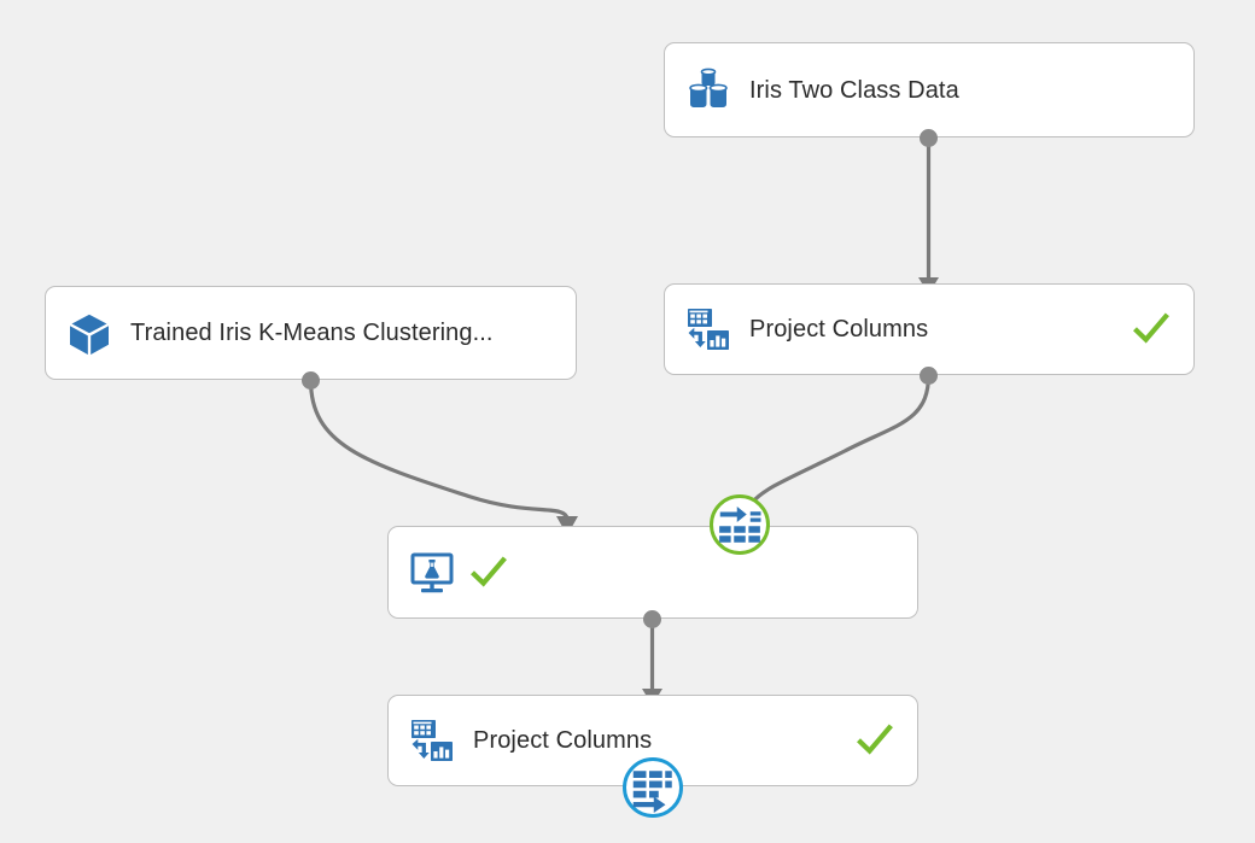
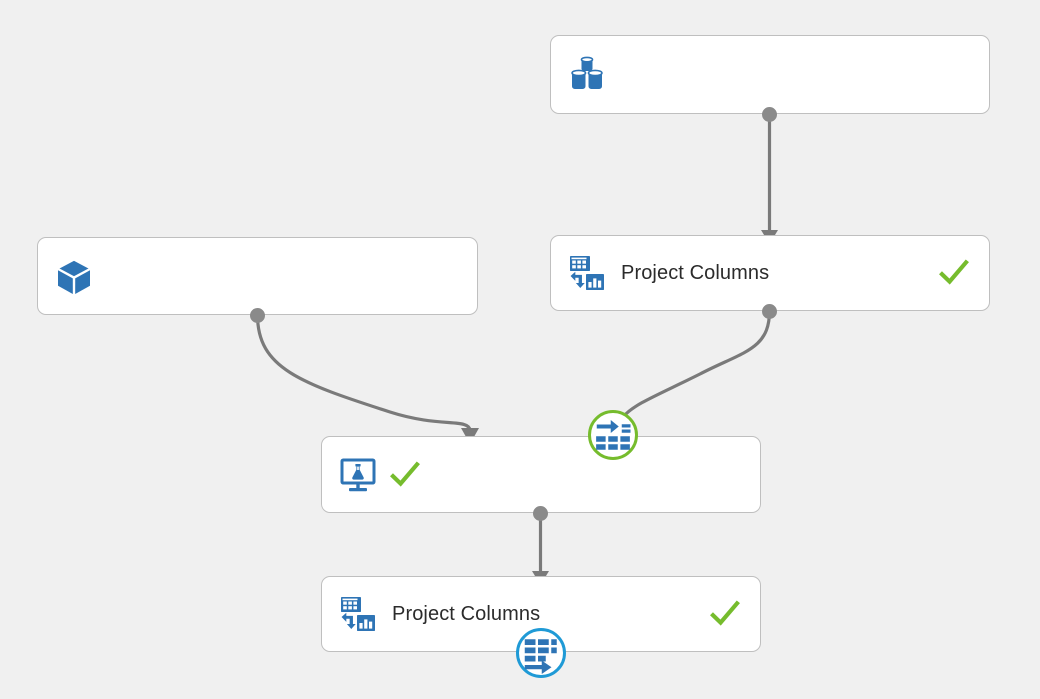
- Iris Two Class Data
- Trained Iris K-Means Clustering...
  Project Columns
  Project Columns
